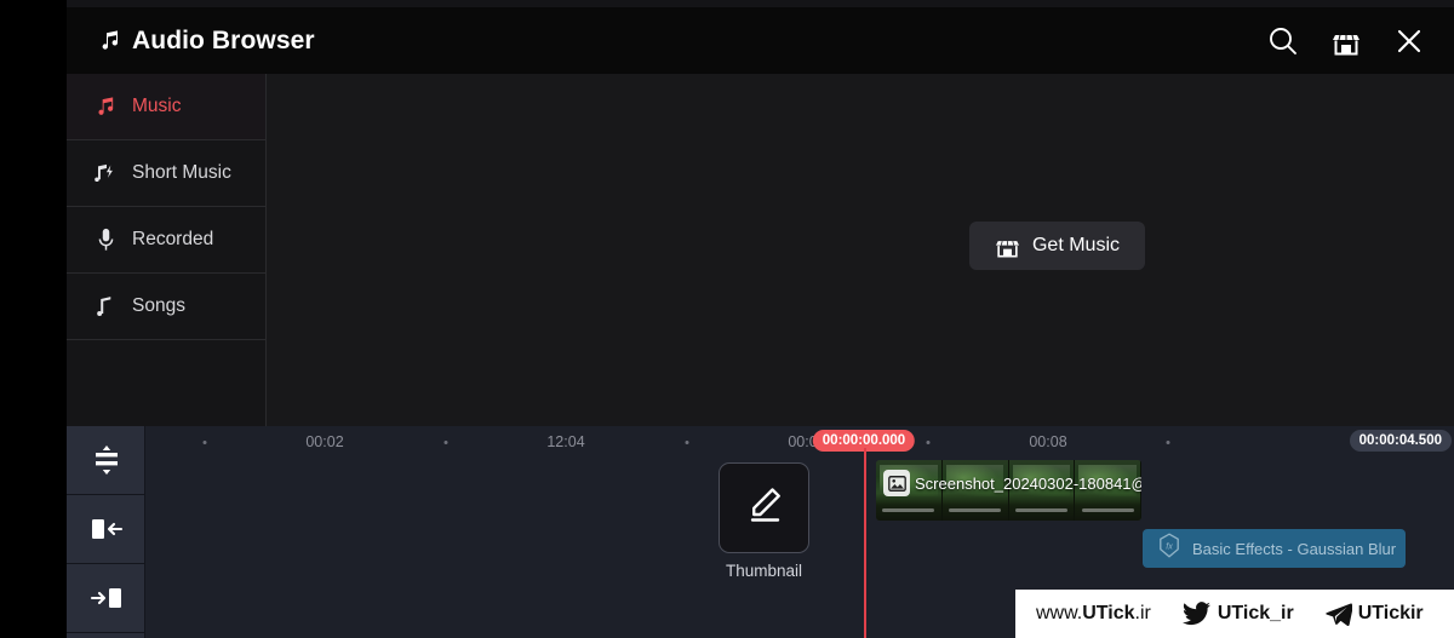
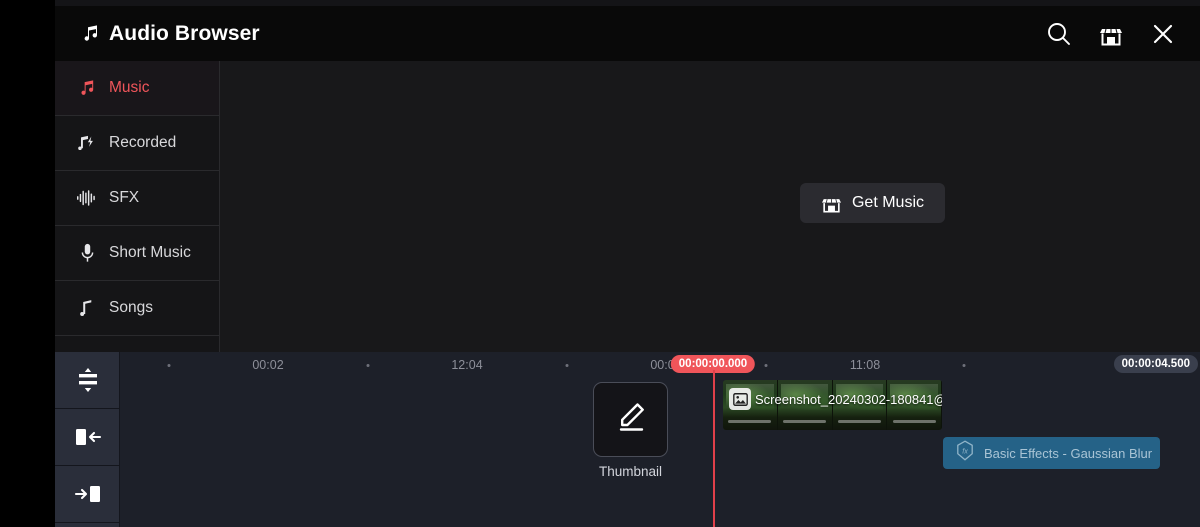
  Audio Browser
  Music
- Short Music
+ Recorded
+ SFX
- Recorded
+ Short Music
  Songs
  Get Music
  00:02
  12:04
- 00:08
+ 11:08
  00:00:00.000
  00:00:04.500
  Thumbnail
  Screenshot_20240302-180841@
  fx
  Basic Effects - Gaussian Blur
- www.
- UTick
- .ir
- UTick_ir
- UTickir
